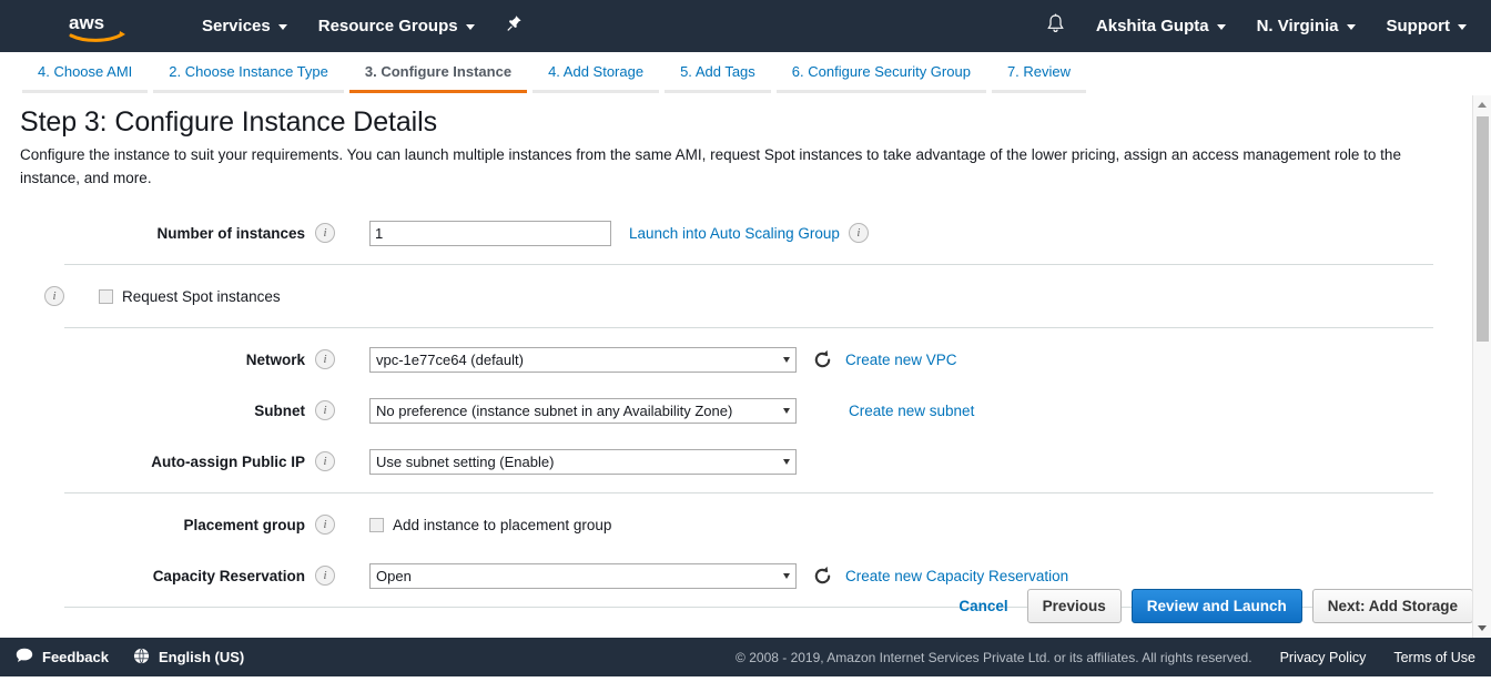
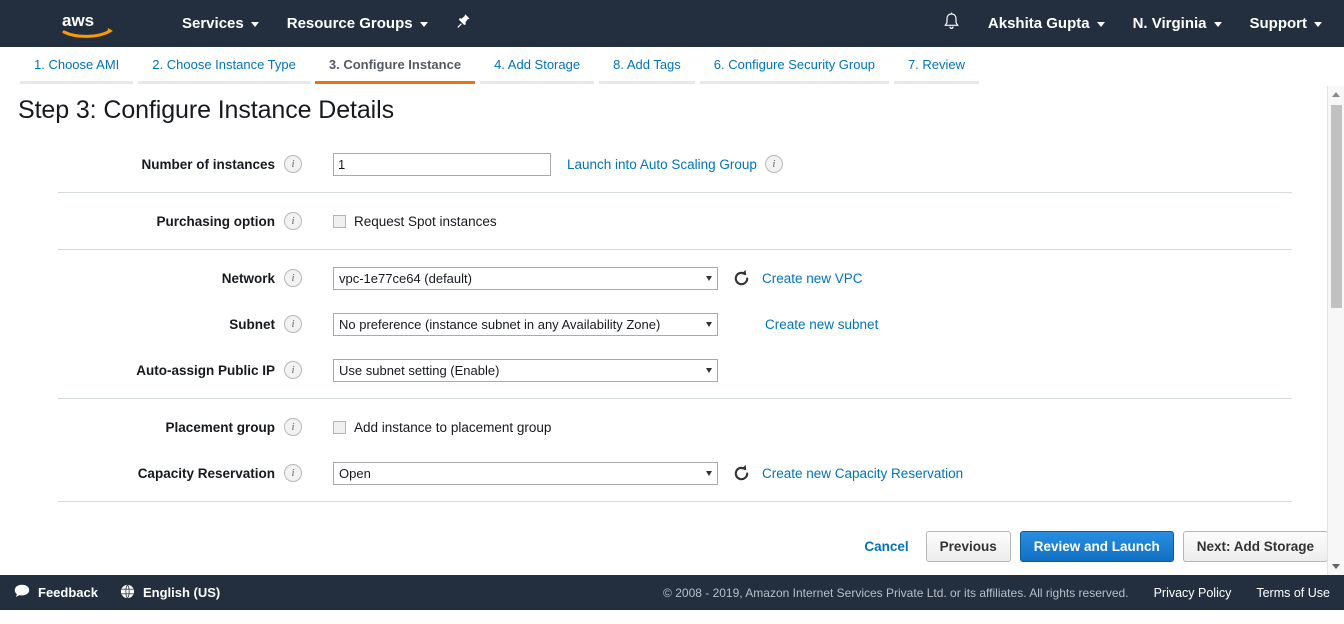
  aws
  Services
  Resource Groups
  Akshita Gupta
  N. Virginia
  Support
- 4. Choose AMI
+ 1. Choose AMI
  2. Choose Instance Type
  3. Configure Instance
  4. Add Storage
- 5. Add Tags
+ 8. Add Tags
  6. Configure Security Group
  7. Review
  Step 3: Configure Instance Details
- Configure the instance to suit your requirements. You can launch multiple instances from the same AMI, request Spot instances to take advantage of the lower pricing, assign an access management role to the instance, and more.
  Number of instances
  i
  1
  Launch into Auto Scaling Group
  i
+ Purchasing option
  i
  Request Spot instances
  Network
  i
  vpc-1e77ce64 (default)
  Create new VPC
  Subnet
  i
  No preference (instance subnet in any Availability Zone)
  Create new subnet
  Auto-assign Public IP
  i
  Use subnet setting (Enable)
  Placement group
  i
  Add instance to placement group
  Capacity Reservation
  i
  Open
  Create new Capacity Reservation
  Cancel
  Previous
  Review and Launch
  Next: Add Storage
  Feedback
  English (US)
  © 2008 - 2019, Amazon Internet Services Private Ltd. or its affiliates. All rights reserved.
  Privacy Policy
  Terms of Use
